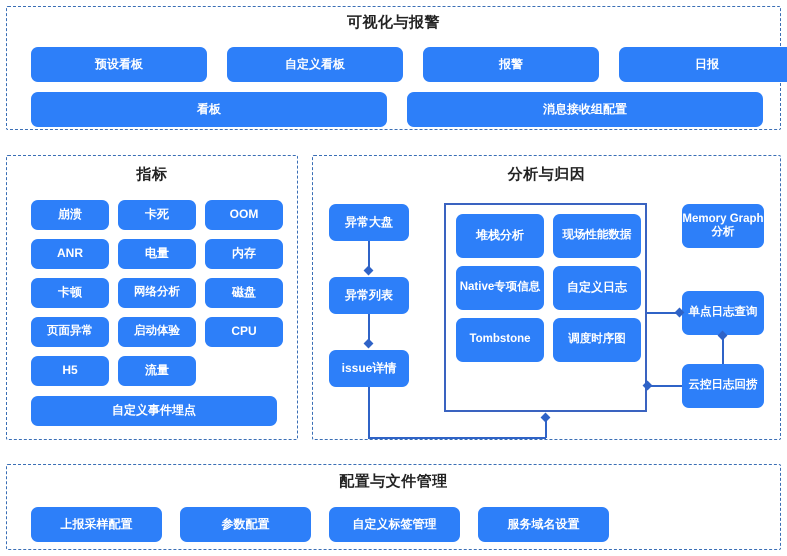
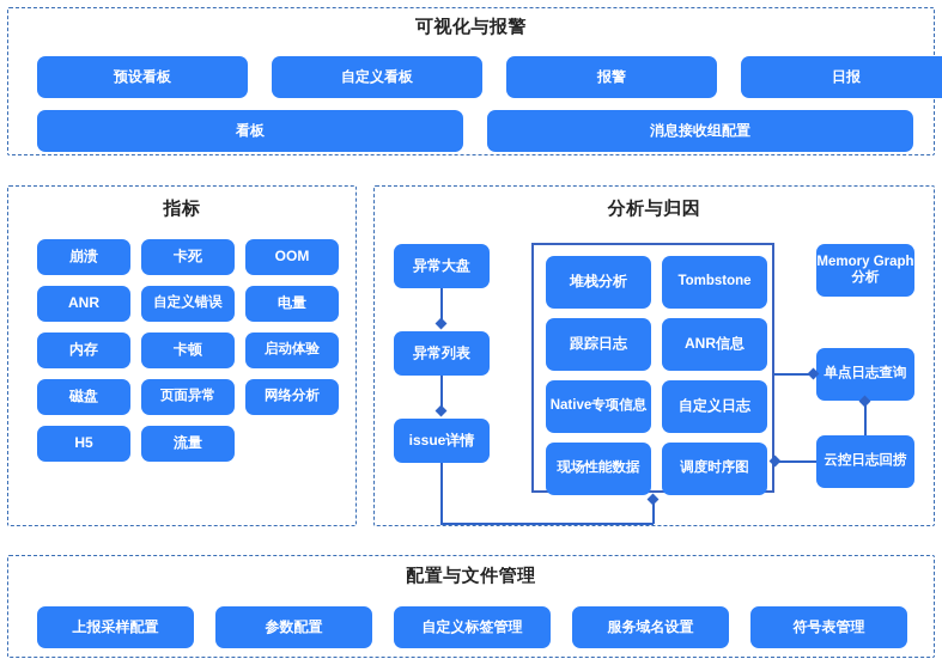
  可视化与报警
  预设看板
  自定义看板
  报警
  日报
  看板
  消息接收组配置
  指标
  崩溃
  卡死
  OOM
  ANR
+ 自定义错误
  电量
  内存
  卡顿
- 网络分析
+ 启动体验
  磁盘
  页面异常
- 启动体验
+ 网络分析
- CPU
  H5
  流量
- 自定义事件埋点
  分析与归因
  异常大盘
  异常列表
  issue详情
  堆栈分析
- 现场性能数据
+ Tombstone
+ 跟踪日志
+ ANR信息
  Native专项信息
  自定义日志
- Tombstone
+ 现场性能数据
  调度时序图
  Memory Graph分析
  单点日志查询
  云控日志回捞
  配置与文件管理
  上报采样配置
  参数配置
  自定义标签管理
  服务域名设置
+ 符号表管理
